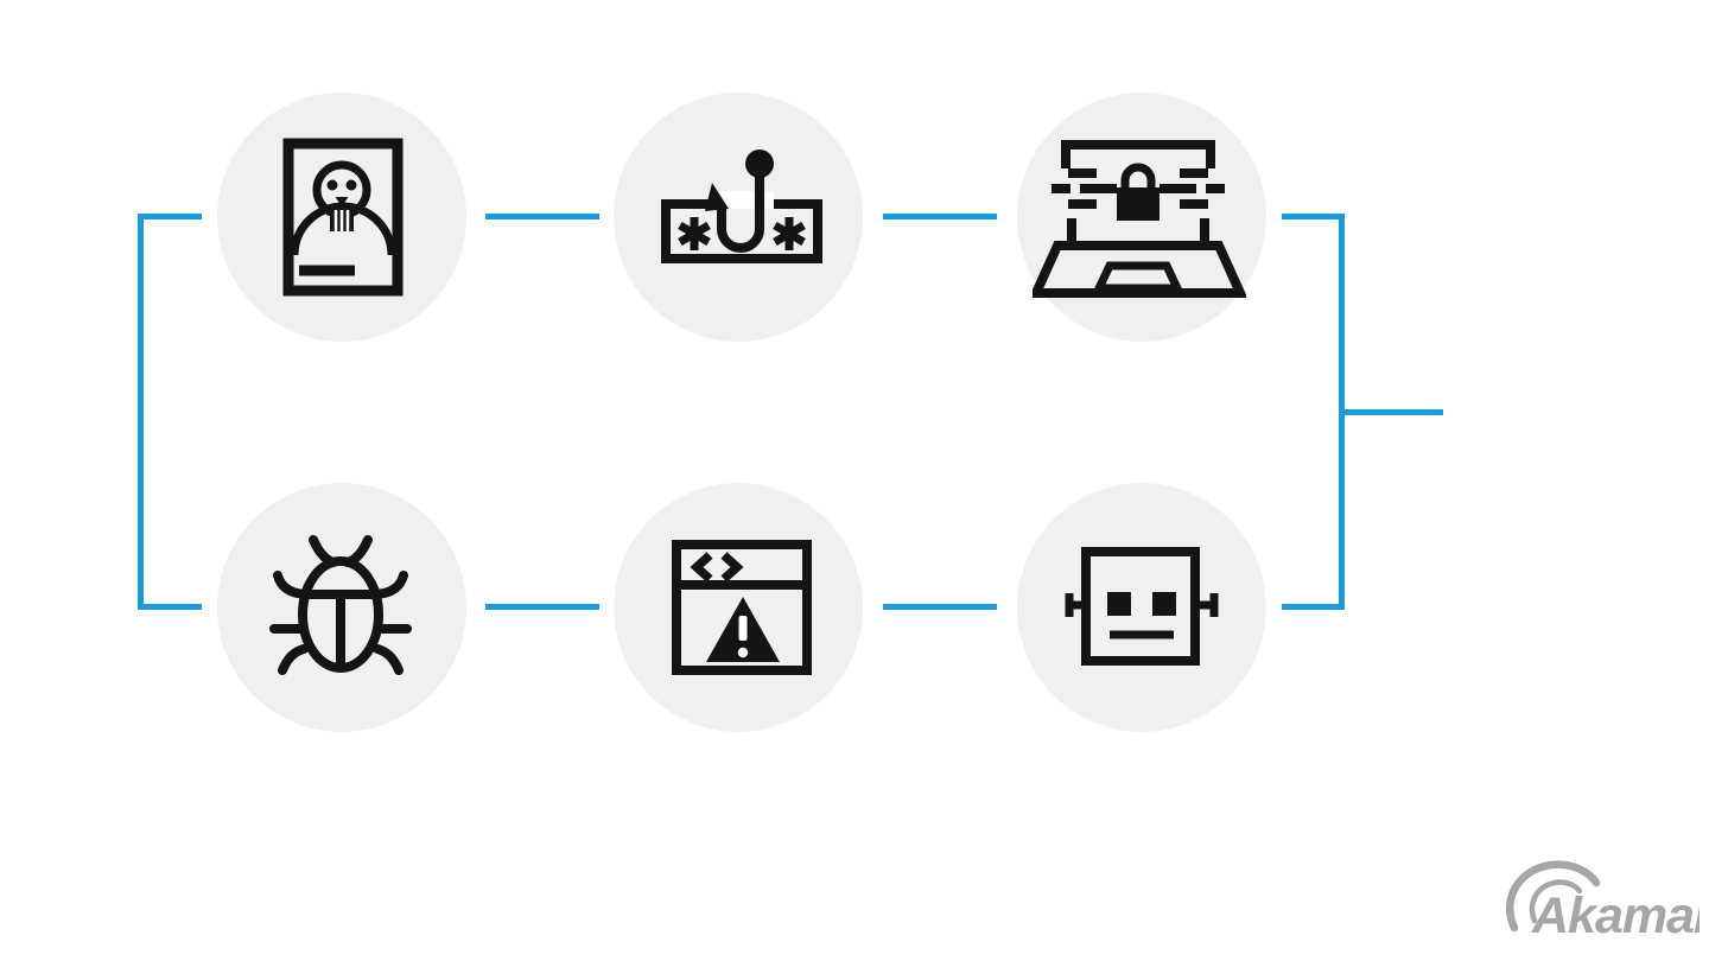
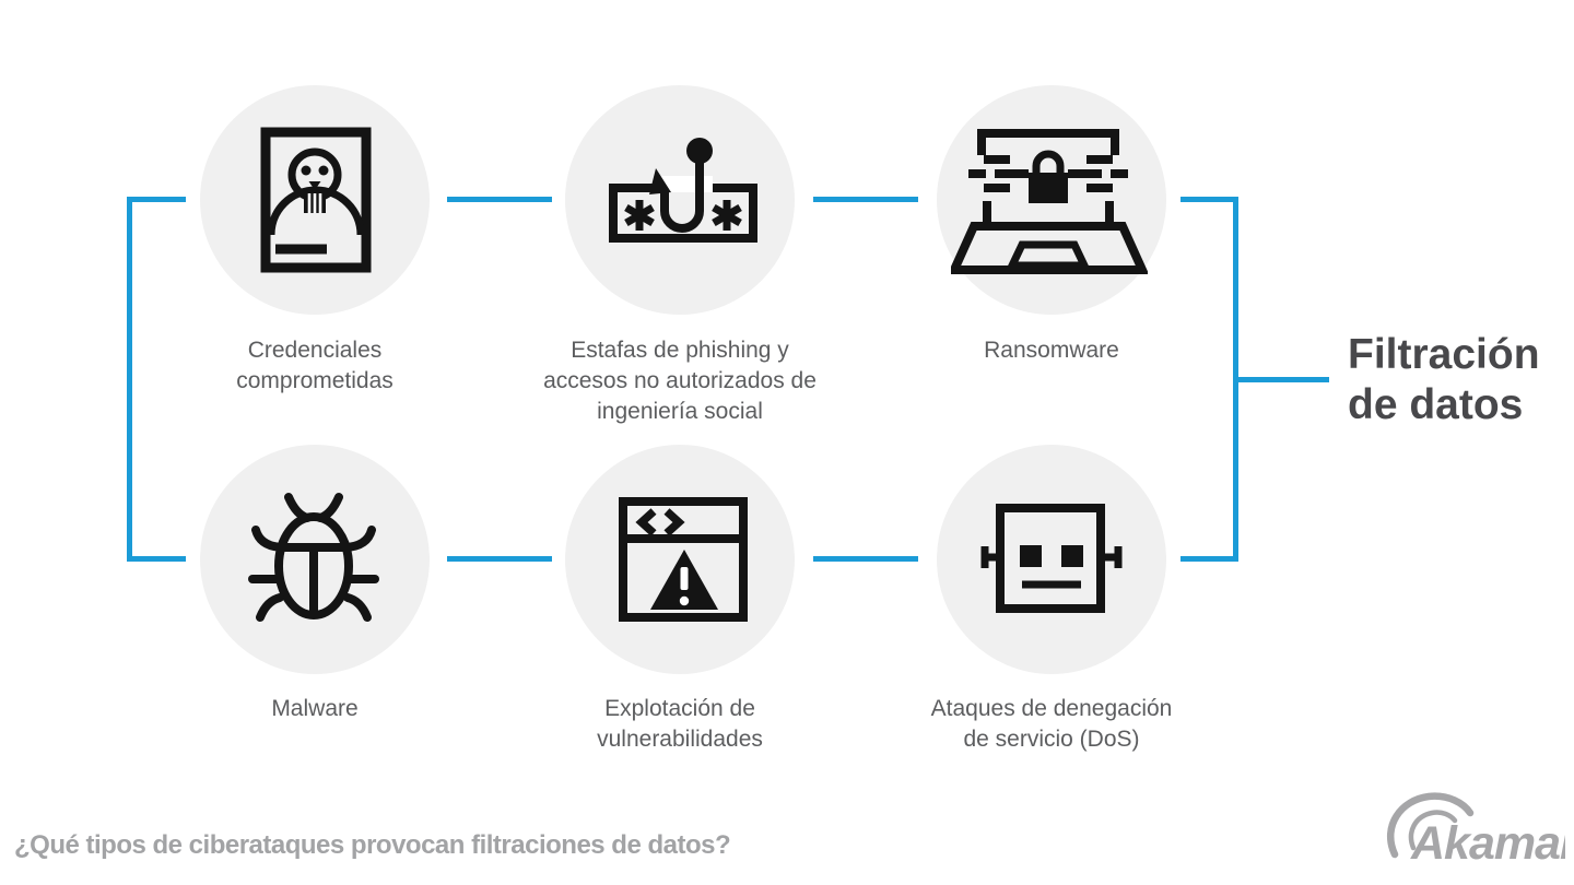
+ Credenciales
+ comprometidas
+ Estafas de phishing y
+ accesos no autorizados de
+ ingeniería social
+ Ransomware
+ Malware
+ Explotación de
+ vulnerabilidades
+ Ataques de denegación
+ de servicio (DoS)
+ Filtración
+ de datos
+ ¿Qué tipos de ciberataques provocan filtraciones de datos?
  Akama
